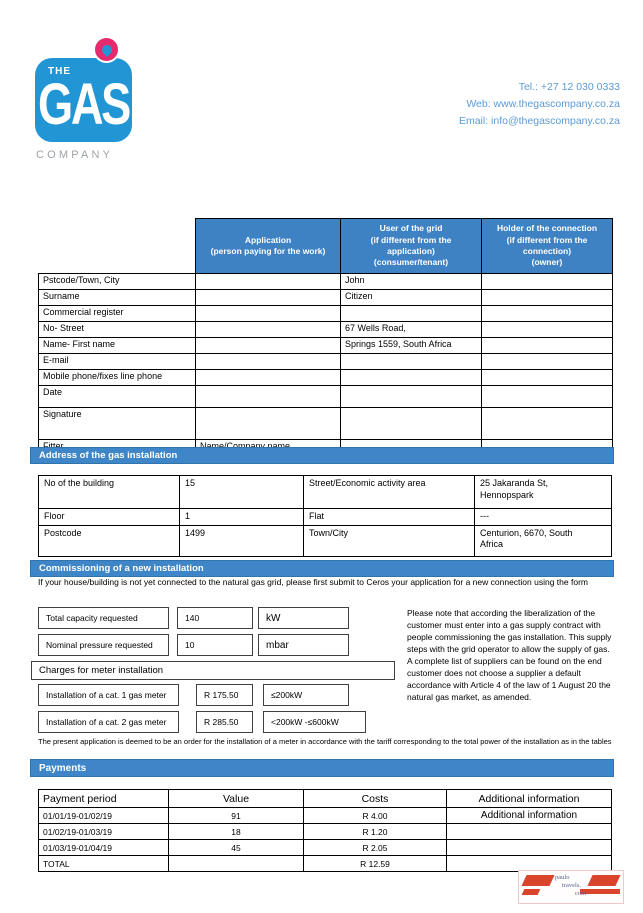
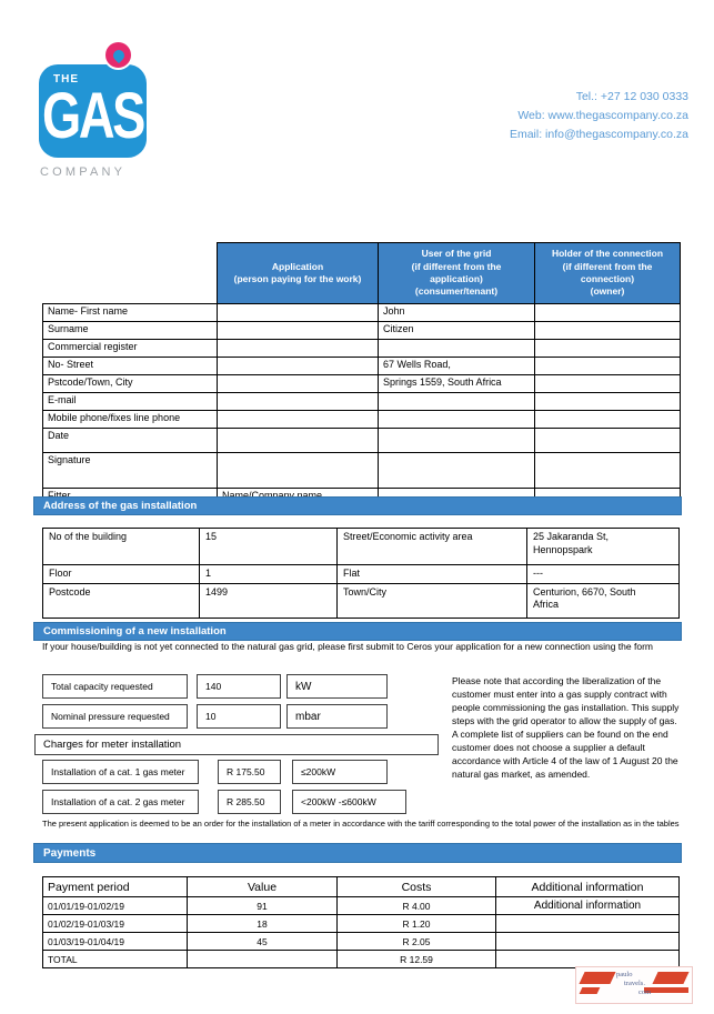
  THE
  GAS
  COMPANY
  Tel.: +27 12 030 0333
  Web: www.thegascompany.co.za
  Email: info@thegascompany.co.za
  	Application (person paying for the work)	User of the grid (if different from the application) (consumer/tenant)	Holder of the connection (if different from the connection) (owner)
- Pstcode/Town, City		John
+ Name- First name		John
  Surname		Citizen
  Commercial register
  No- Street		67 Wells Road,
- Name- First name		Springs 1559, South Africa
+ Pstcode/Town, City		Springs 1559, South Africa
  E-mail
  Mobile phone/fixes line phone
  Date
  Signature
  Fitter	Name/Company name
  Address of the gas installation
  No of the building	15	Street/Economic activity area	25 Jakaranda St, Hennopspark
  Floor	1	Flat	---
  Postcode	1499	Town/City	Centurion, 6670, South Africa
  Commissioning of a new installation
  If your house/building is not yet connected to the natural gas grid, please first submit to Ceros your application for a new connection using the form
  Total capacity requested
  140
  kW
  Nominal pressure requested
  10
  mbar
  Charges for meter installation
  Installation of a cat. 1 gas meter
  R 175.50
  ≤200kW
  Installation of a cat. 2 gas meter
  R 285.50
  <200kW -≤600kW
  Please note that according the liberalization of the customer must enter into a gas supply contract with people commissioning the gas installation. This supply steps with the grid operator to allow the supply of gas. A complete list of suppliers can be found on the end customer does not choose a supplier a default accordance with Article 4 of the law of 1 August 20 the natural gas market, as amended.
  The present application is deemed to be an order for the installation of a meter in accordance with the tariff corresponding to the total power of the installation as in the tables
  Payments
  Payment period	Value	Costs	Additional information
  01/01/19-01/02/19	91	R 4.00	Additional information
  01/02/19-01/03/19	18	R 1.20
  01/03/19-01/04/19	45	R 2.05
  TOTAL		R 12.59
